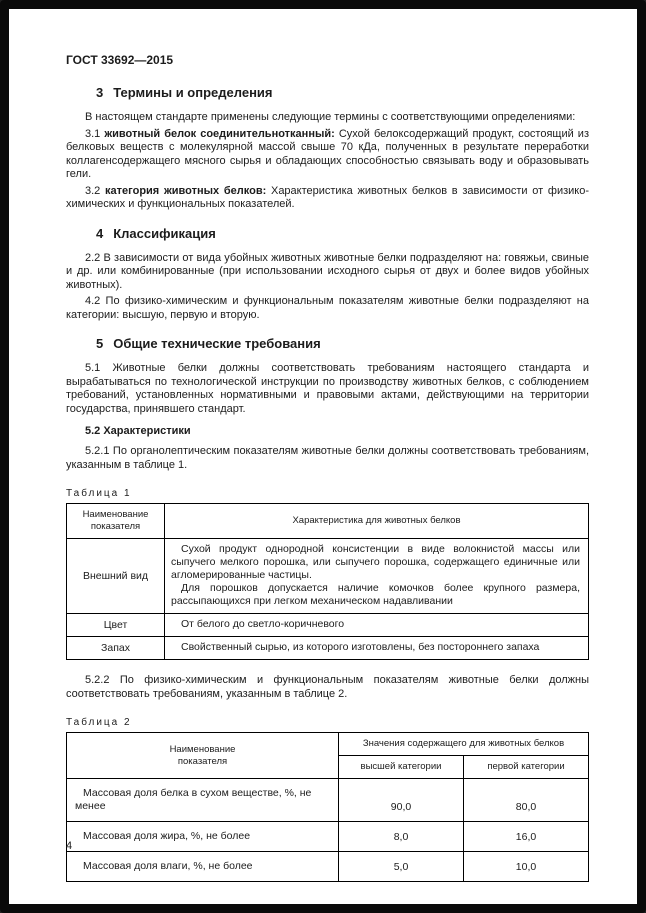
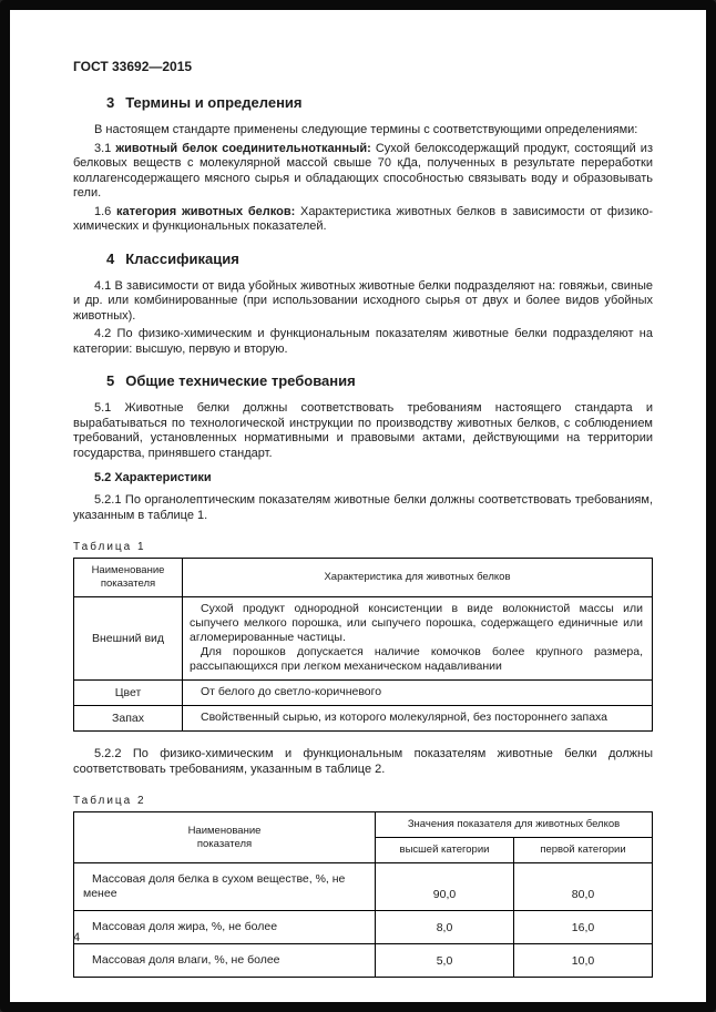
  ГОСТ 33692—2015
  3 Термины и определения
  В настоящем стандарте применены следующие термины с соответствующими определениями:
  3.1 животный белок соединительнотканный: Сухой белоксодержащий продукт, состоящий из белковых веществ с молекулярной массой свыше 70 кДа, полученных в результате переработки коллагенсодержащего мясного сырья и обладающих способностью связывать воду и образовывать гели.
- 3.2 категория животных белков: Характеристика животных белков в зависимости от физико-химических и функциональных показателей.
+ 1.6 категория животных белков: Характеристика животных белков в зависимости от физико-химических и функциональных показателей.
  4 Классификация
- 2.2 В зависимости от вида убойных животных животные белки подразделяют на: говяжьи, свиные и др. или комбинированные (при использовании исходного сырья от двух и более видов убойных животных).
+ 4.1 В зависимости от вида убойных животных животные белки подразделяют на: говяжьи, свиные и др. или комбинированные (при использовании исходного сырья от двух и более видов убойных животных).
  4.2 По физико-химическим и функциональным показателям животные белки подразделяют на категории: высшую, первую и вторую.
  5 Общие технические требования
  5.1 Животные белки должны соответствовать требованиям настоящего стандарта и вырабатываться по технологической инструкции по производству животных белков, с соблюдением требований, установленных нормативными и правовыми актами, действующими на территории государства, принявшего стандарт.
  5.2 Характеристики
  5.2.1 По органолептическим показателям животные белки должны соответствовать требованиям, указанным в таблице 1.
  Таблица 1
  Наименование показателя	Характеристика для животных белков
  Внешний вид	Сухой продукт однородной консистенции в виде волокнистой массы или сыпучего мелкого порошка, или сыпучего порошка, содержащего единичные или агломерированные частицы. Для порошков допускается наличие комочков более крупного размера, рассыпающихся при легком механическом надавливании
  Цвет	От белого до светло-коричневого
- Запах	Свойственный сырью, из которого изготовлены, без постороннего запаха
+ Запах	Свойственный сырью, из которого молекулярной, без постороннего запаха
  5.2.2 По физико-химическим и функциональным показателям животные белки должны соответствовать требованиям, указанным в таблице 2.
  Таблица 2
- Наименование показателя	Значения содержащего для животных белков
+ Наименование показателя	Значения показателя для животных белков
  высшей категории	первой категории
  Массовая доля белка в сухом веществе, %, не менее	90,0	80,0
  Массовая доля жира, %, не более	8,0	16,0
  Массовая доля влаги, %, не более	5,0	10,0
  4
